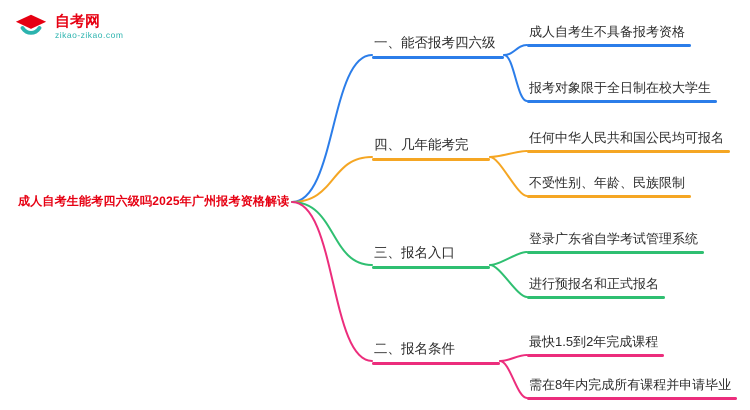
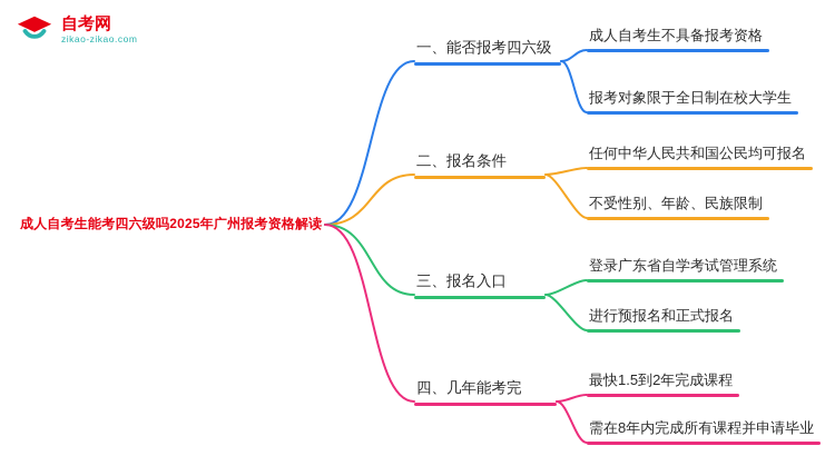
  自考网
  zikao-zikao.com
  成人自考生能考四六级吗2025年广州报考资格解读
  一、能否报考四六级
  成人自考生不具备报考资格
  报考对象限于全日制在校大学生
- 四、几年能考完
+ 二、报名条件
  任何中华人民共和国公民均可报名
  不受性别、年龄、民族限制
  三、报名入口
  登录广东省自学考试管理系统
  进行预报名和正式报名
- 二、报名条件
+ 四、几年能考完
  最快1.5到2年完成课程
  需在8年内完成所有课程并申请毕业
